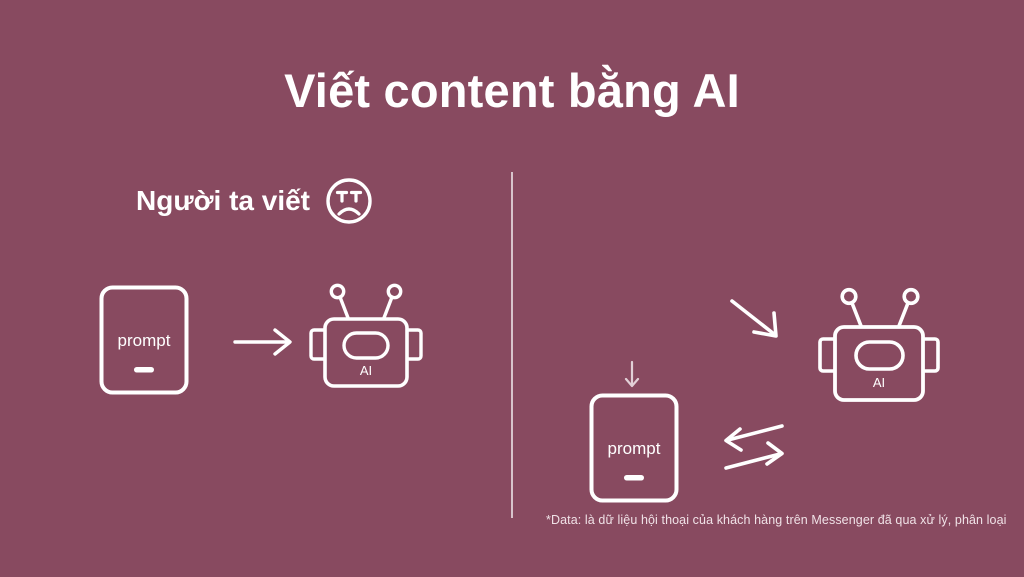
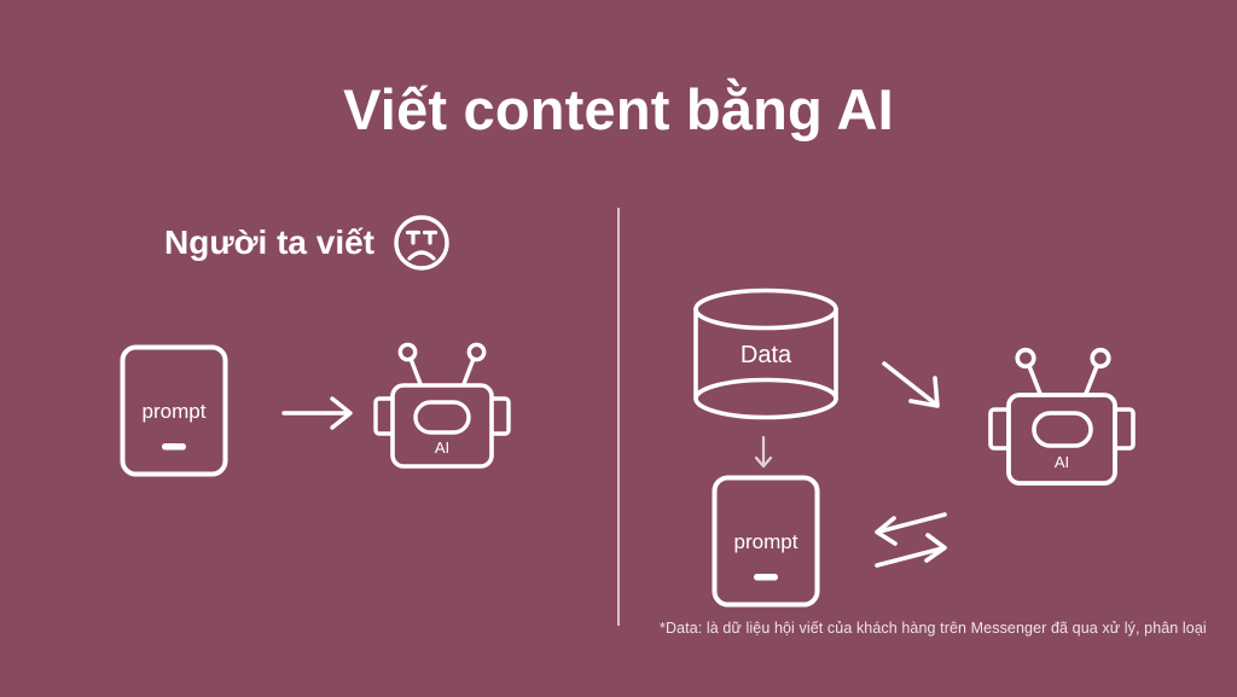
  Viết content bằng AI
  Người ta viết
  prompt
  AI
+ Data
  prompt
  AI
- *Data: là dữ liệu hội thoại của khách hàng trên Messenger đã qua xử lý, phân loại
+ *Data: là dữ liệu hội viết của khách hàng trên Messenger đã qua xử lý, phân loại
